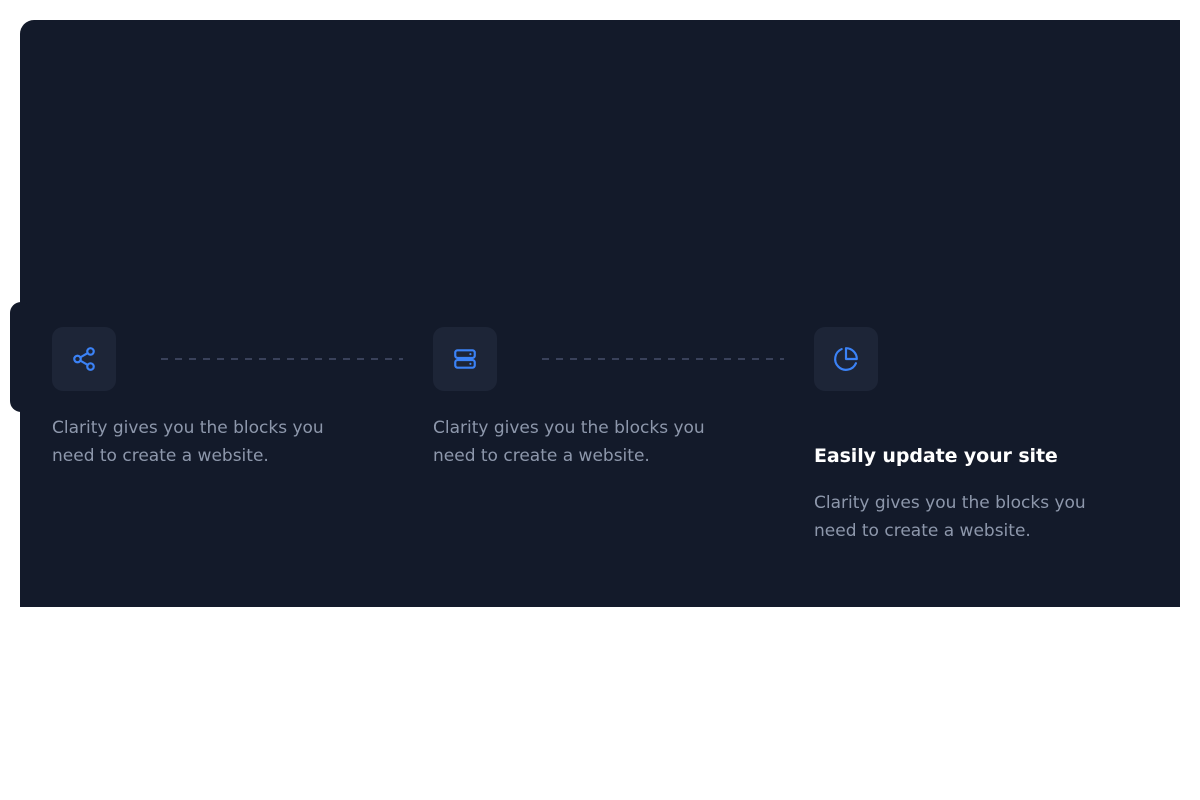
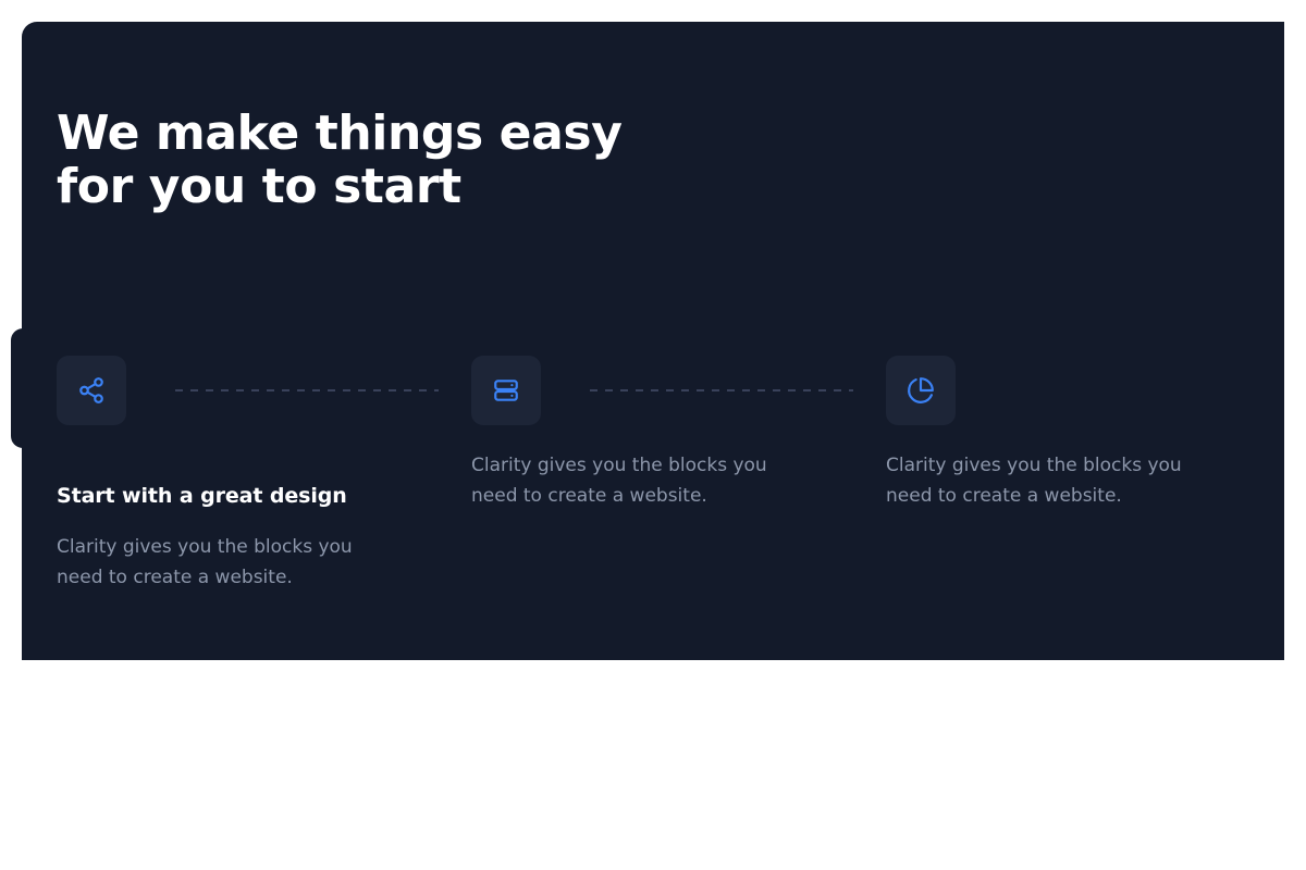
+ We make things easy for you to start
+ Start with a great design
  Clarity gives you the blocks you need to create a website.
  Clarity gives you the blocks you need to create a website.
- Easily update your site
  Clarity gives you the blocks you need to create a website.
